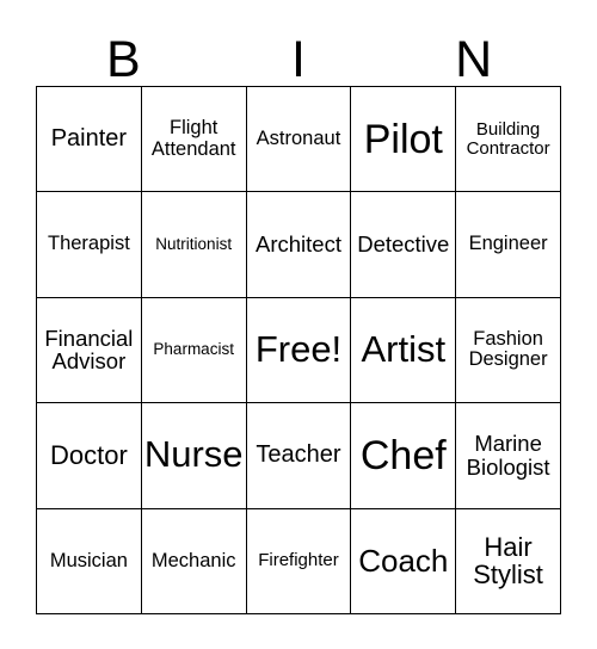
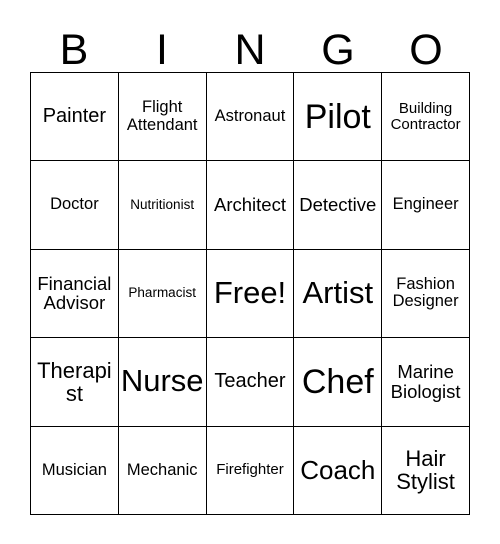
  B
  I
  N
+ G
+ O
  Painter
  Flight Attendant
  Astronaut
  Pilot
  Building Contractor
- Therapist
+ Doctor
  Nutritionist
  Architect
  Detective
  Engineer
  Financial Advisor
  Pharmacist
  Free!
  Artist
  Fashion Designer
- Doctor
+ Therapist
  Nurse
  Teacher
  Chef
  Marine Biologist
  Musician
  Mechanic
  Firefighter
  Coach
  Hair Stylist
